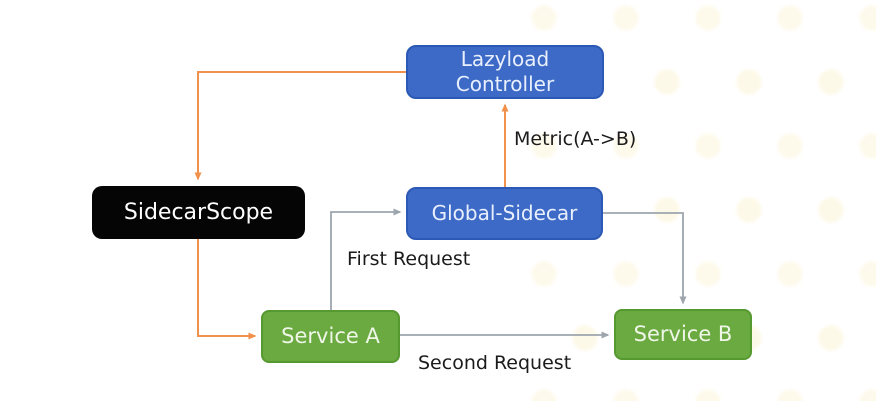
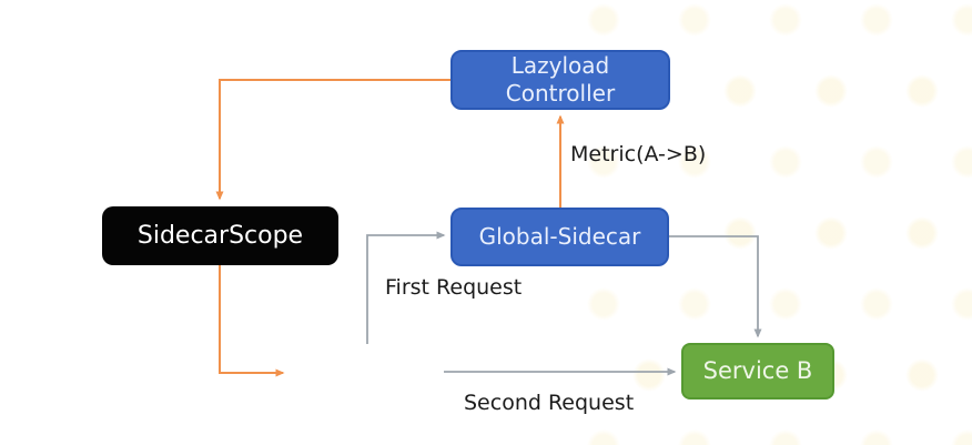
  Lazyload
  Controller
  SidecarScope
  Global-Sidecar
- Service A
  Service B
  Metric(A->B)
  First Request
  Second Request
